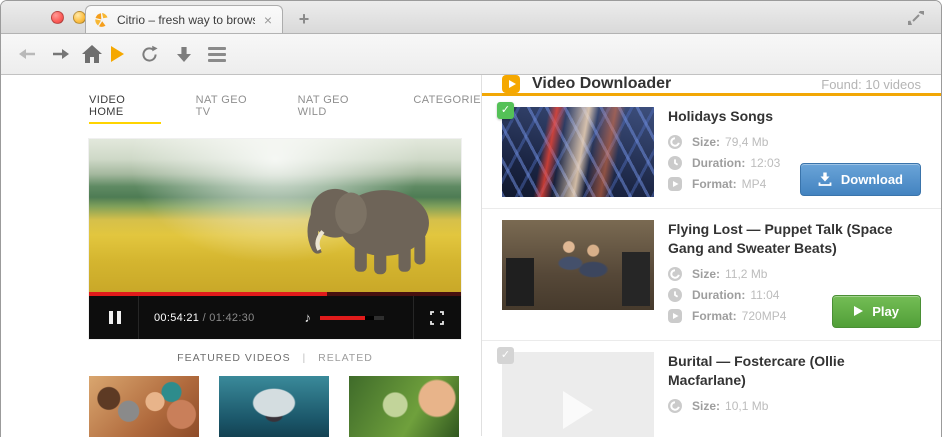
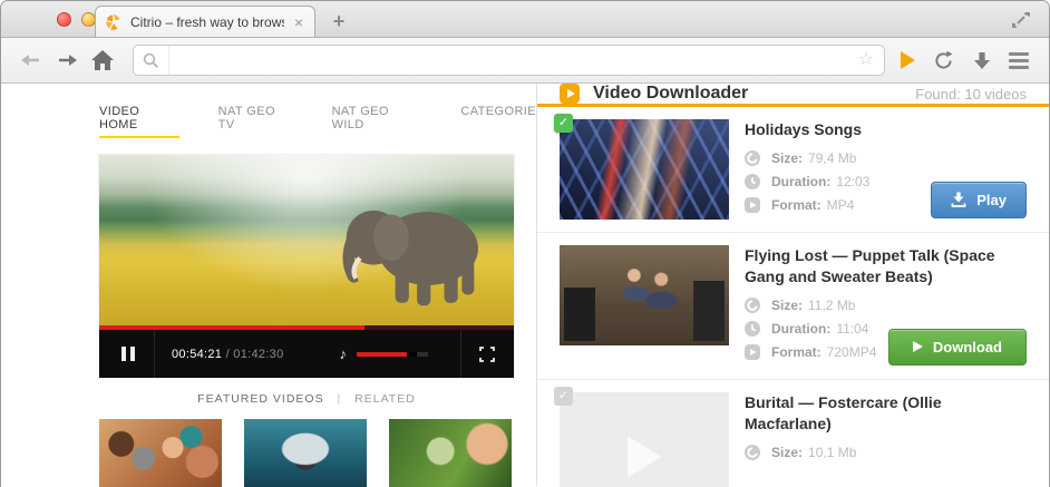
  Citrio – fresh way to brow
  ×
  +
+ ☆
  VIDEO HOME
  NAT GEO TV
  NAT GEO WILD
  CATEGORIE
  00:54:21 / 01:42:30
  ♪
  FEATURED VIDEOS | RELATED
  Video Downloader
  Found: 10 videos
  ✓
  Holidays Songs
  Size:
  79,4 Mb
  Duration:
  12:03
  Format:
  MP4
- Download
+ Play
  Flying Lost — Puppet Talk (Space Gang and Sweater Beats)
  Size:
  11,2 Mb
  Duration:
  11:04
  Format:
  720MP4
- Play
+ Download
  ✓
  Burital — Fostercare (Ollie Macfarlane)
  Size:
  10,1 Mb
